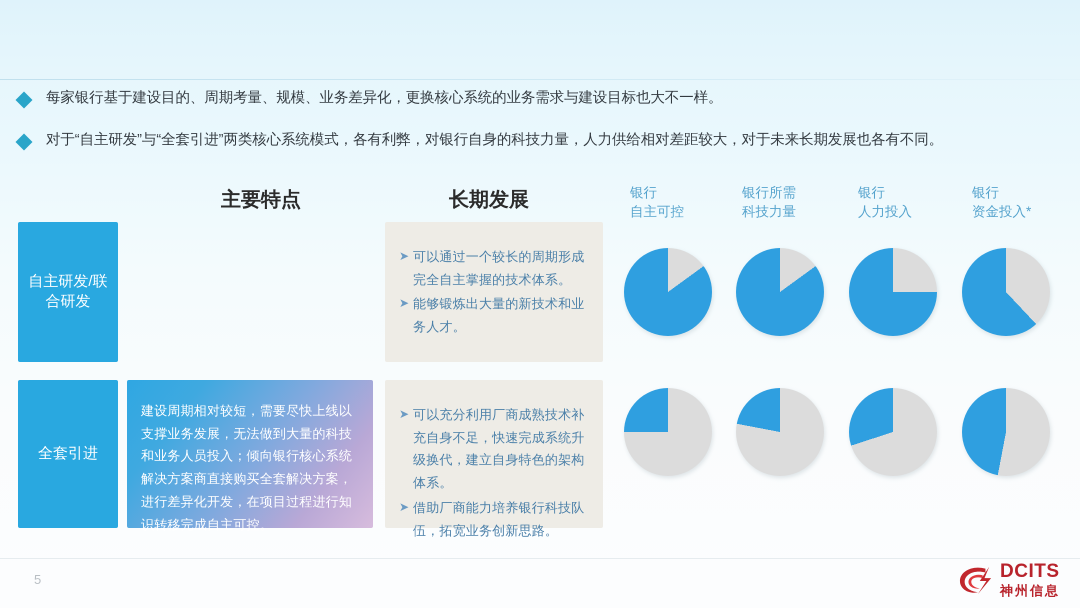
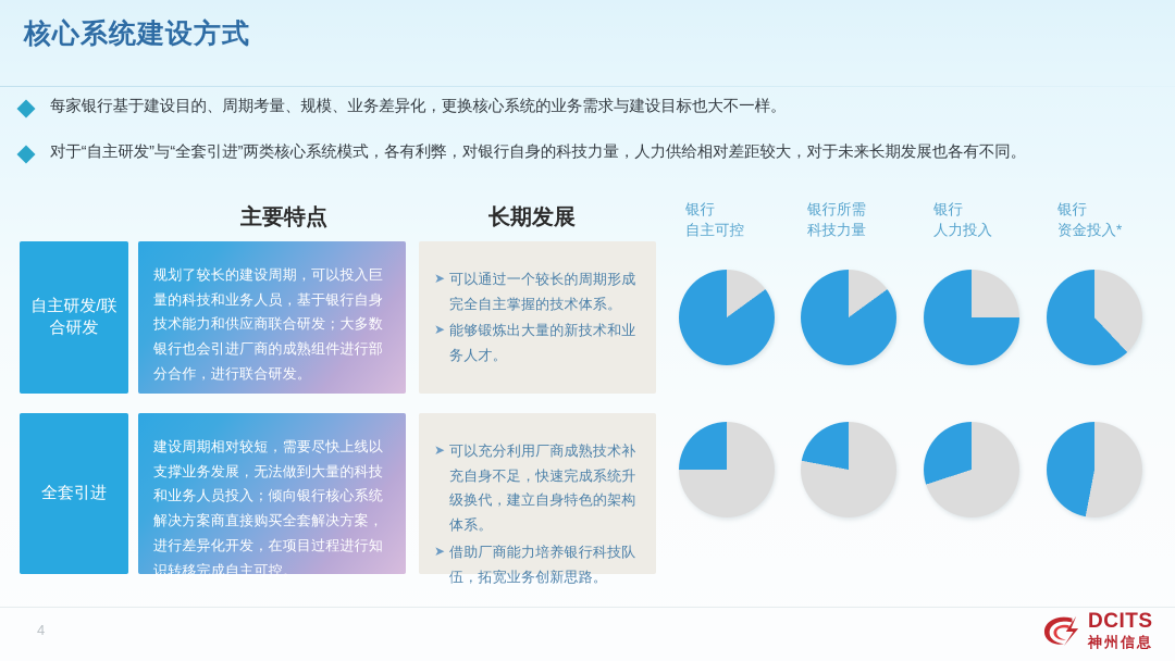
+ 核心系统建设方式
  每家银行基于建设目的、周期考量、规模、业务差异化，更换核心系统的业务需求与建设目标也大不一样。
  对于“自主研发”与“全套引进”两类核心系统模式，各有利弊，对银行自身的科技力量，人力供给相对差距较大，对于未来长期发展也各有不同。
  主要特点
  长期发展
  自主研发/联合研发
+ 规划了较长的建设周期，可以投入巨量的科技和业务人员，基于银行自身技术能力和供应商联合研发；大多数银行也会引进厂商的成熟组件进行部分合作，进行联合研发。
  ➤
  可以通过一个较长的周期形成完全自主掌握的技术体系。
  ➤
  能够锻炼出大量的新技术和业务人才。
  全套引进
  建设周期相对较短，需要尽快上线以支撑业务发展，无法做到大量的科技和业务人员投入；倾向银行核心系统解决方案商直接购买全套解决方案，进行差异化开发，在项目过程进行知识转移完成自主可控。
  ➤
  可以充分利用厂商成熟技术补充自身不足，快速完成系统升级换代，建立自身特色的架构体系。
  ➤
  借助厂商能力培养银行科技队伍，拓宽业务创新思路。
  银行
  自主可控
  银行所需
  科技力量
  银行
  人力投入
  银行
  资金投入*
- 5
+ 4
  DCITS
  神州信息
